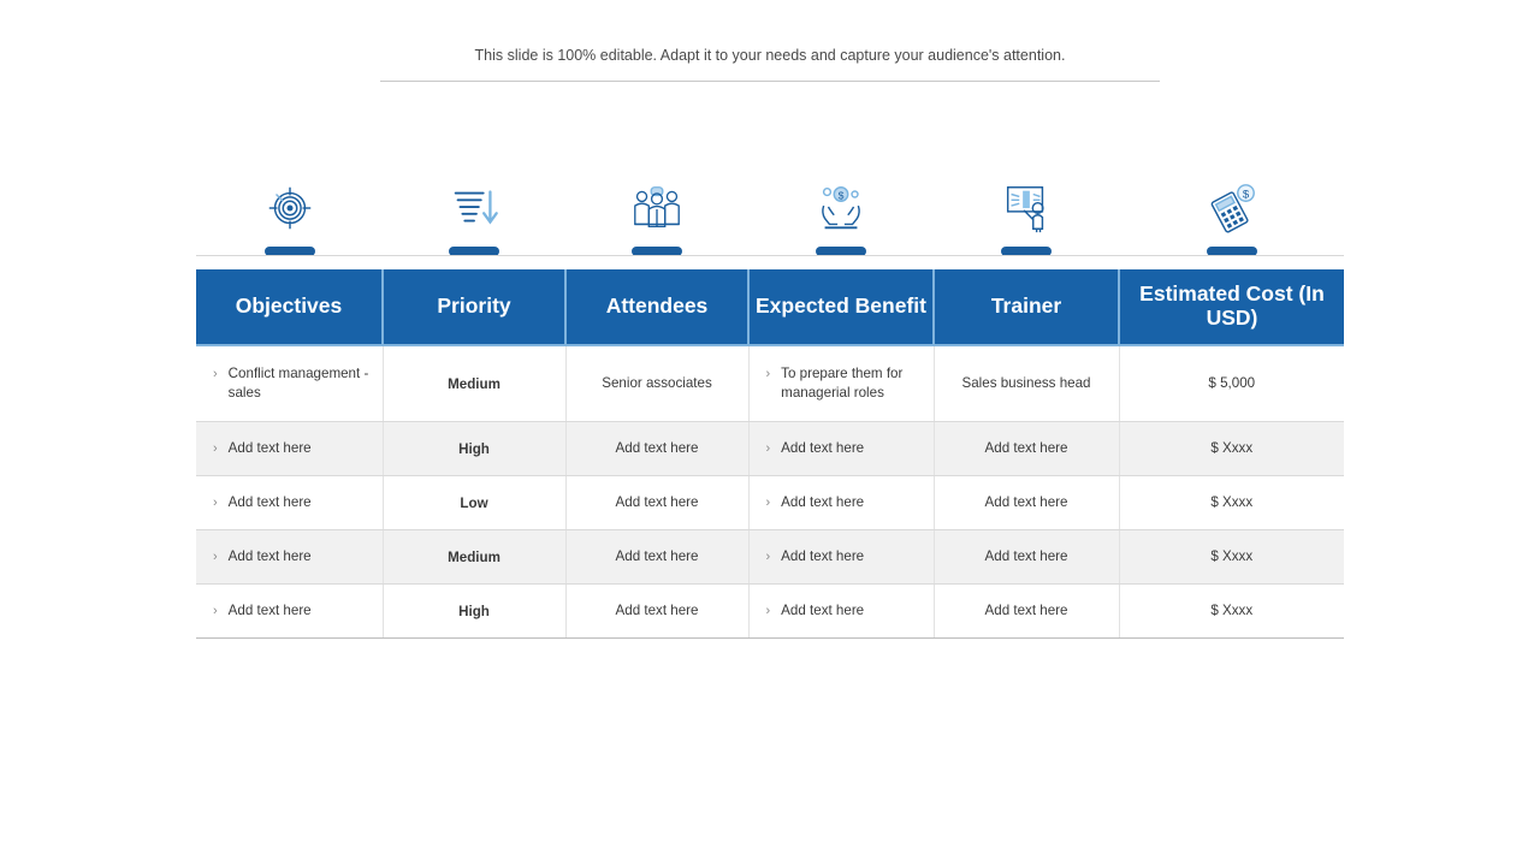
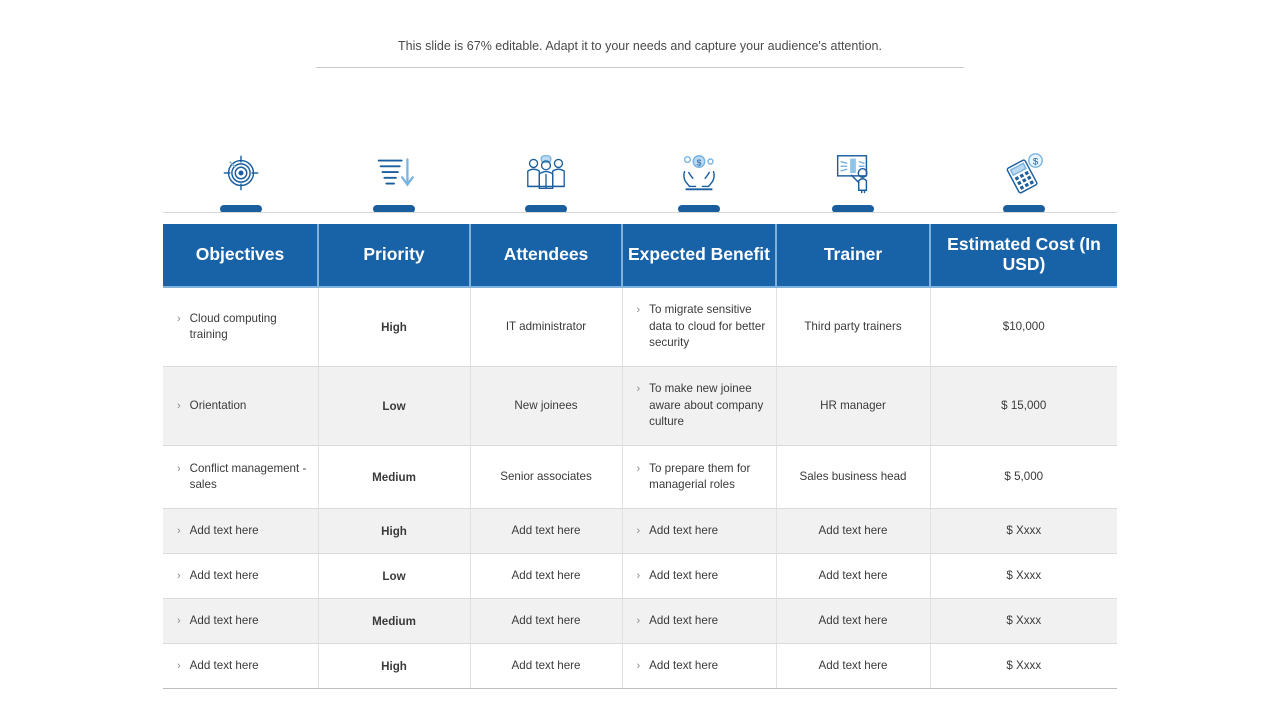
- This slide is 100% editable. Adapt it to your needs and capture your audience's attention.
+ This slide is 67% editable. Adapt it to your needs and capture your audience's attention.
  $
  $
  Objectives	Priority	Attendees	Expected Benefit	Trainer	Estimated Cost (In USD)
+ › Cloud computing training	High	IT administrator	› To migrate sensitive data to cloud for better security	Third party trainers	$10,000
+ › Orientation	Low	New joinees	› To make new joinee aware about company culture	HR manager	$ 15,000
  › Conflict management - sales	Medium	Senior associates	› To prepare them for managerial roles	Sales business head	$ 5,000
  › Add text here	High	Add text here	› Add text here	Add text here	$ Xxxx
  › Add text here	Low	Add text here	› Add text here	Add text here	$ Xxxx
  › Add text here	Medium	Add text here	› Add text here	Add text here	$ Xxxx
  › Add text here	High	Add text here	› Add text here	Add text here	$ Xxxx
